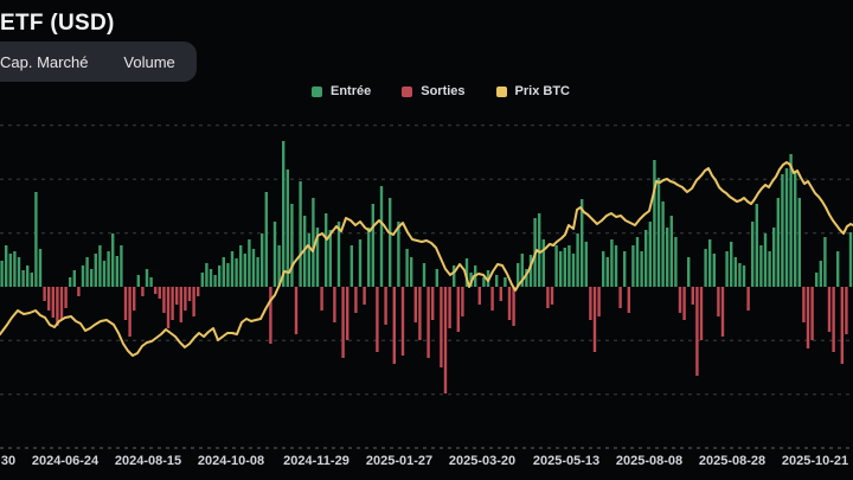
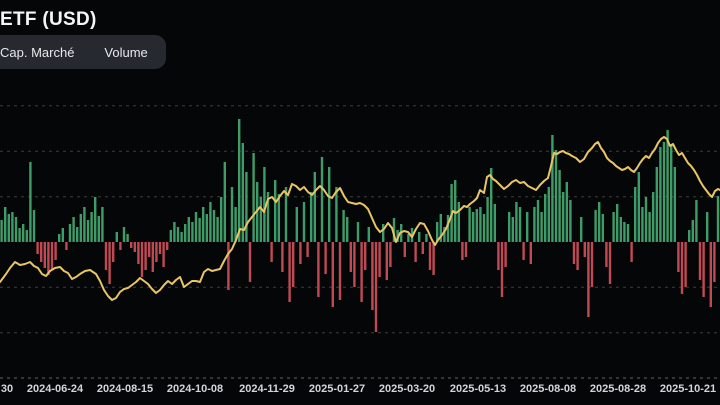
  ETF (USD)
  Cap. Marché
  Volume
- Entrée
- Sorties
- Prix BTC
  30
  2024-06-24
  2024-08-15
  2024-10-08
  2024-11-29
  2025-01-27
  2025-03-20
  2025-05-13
  2025-08-08
  2025-08-28
  2025-10-21
